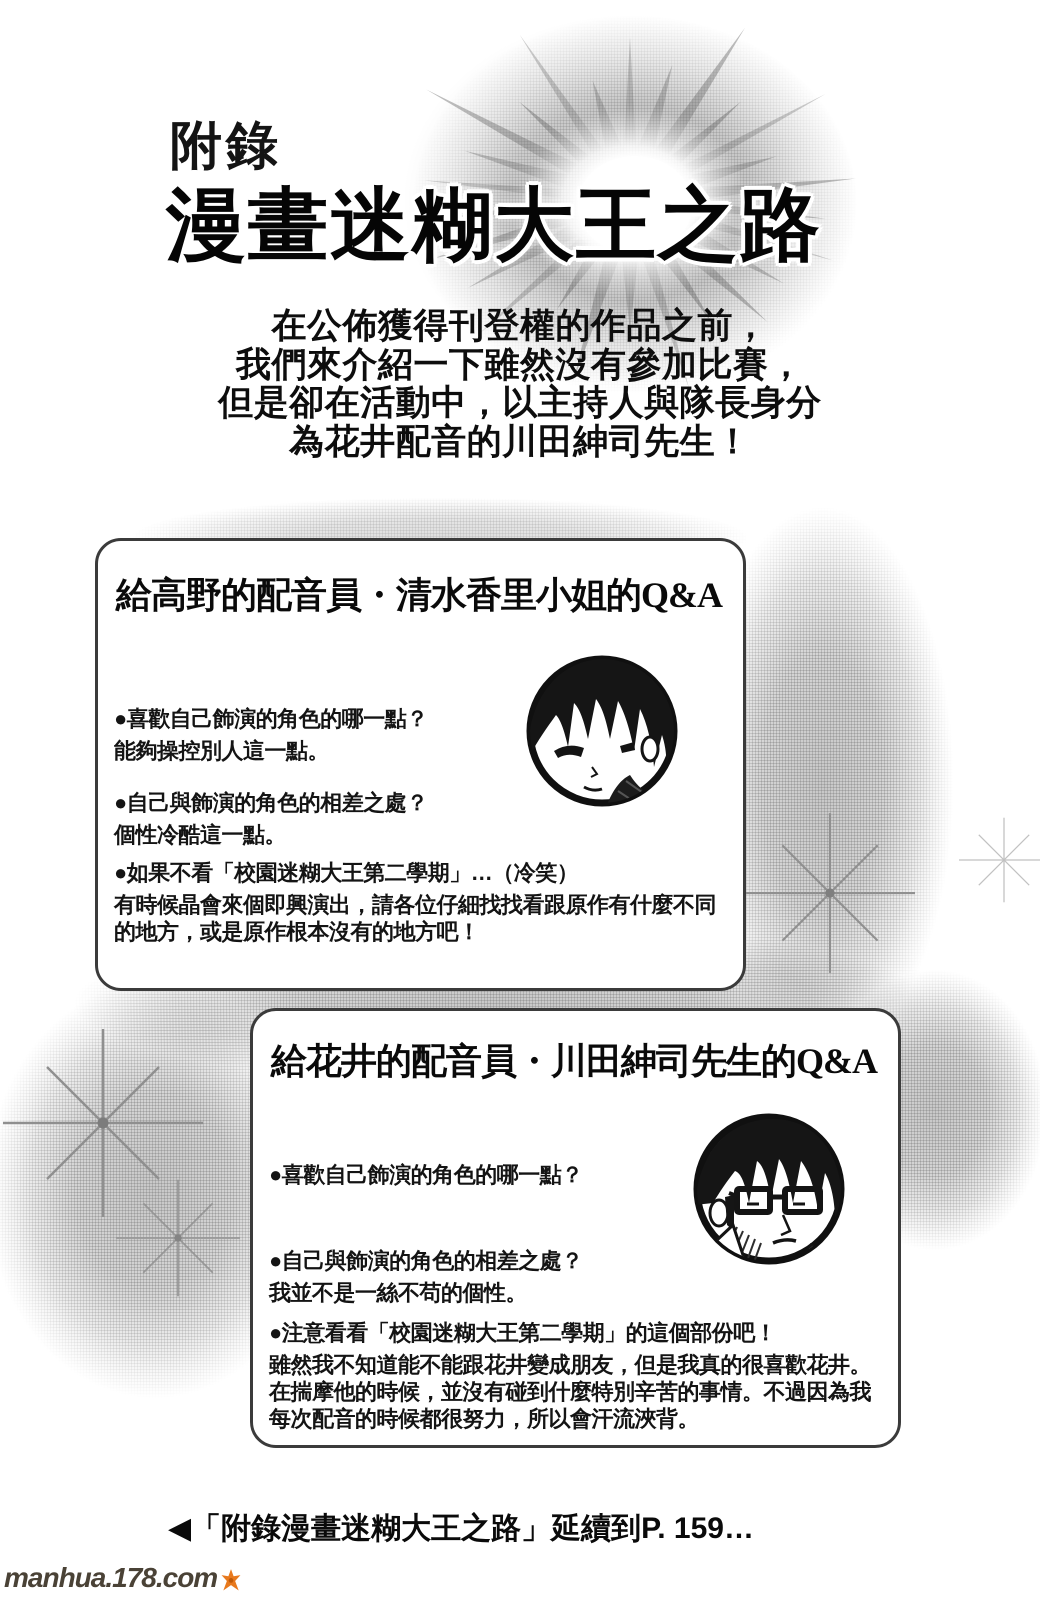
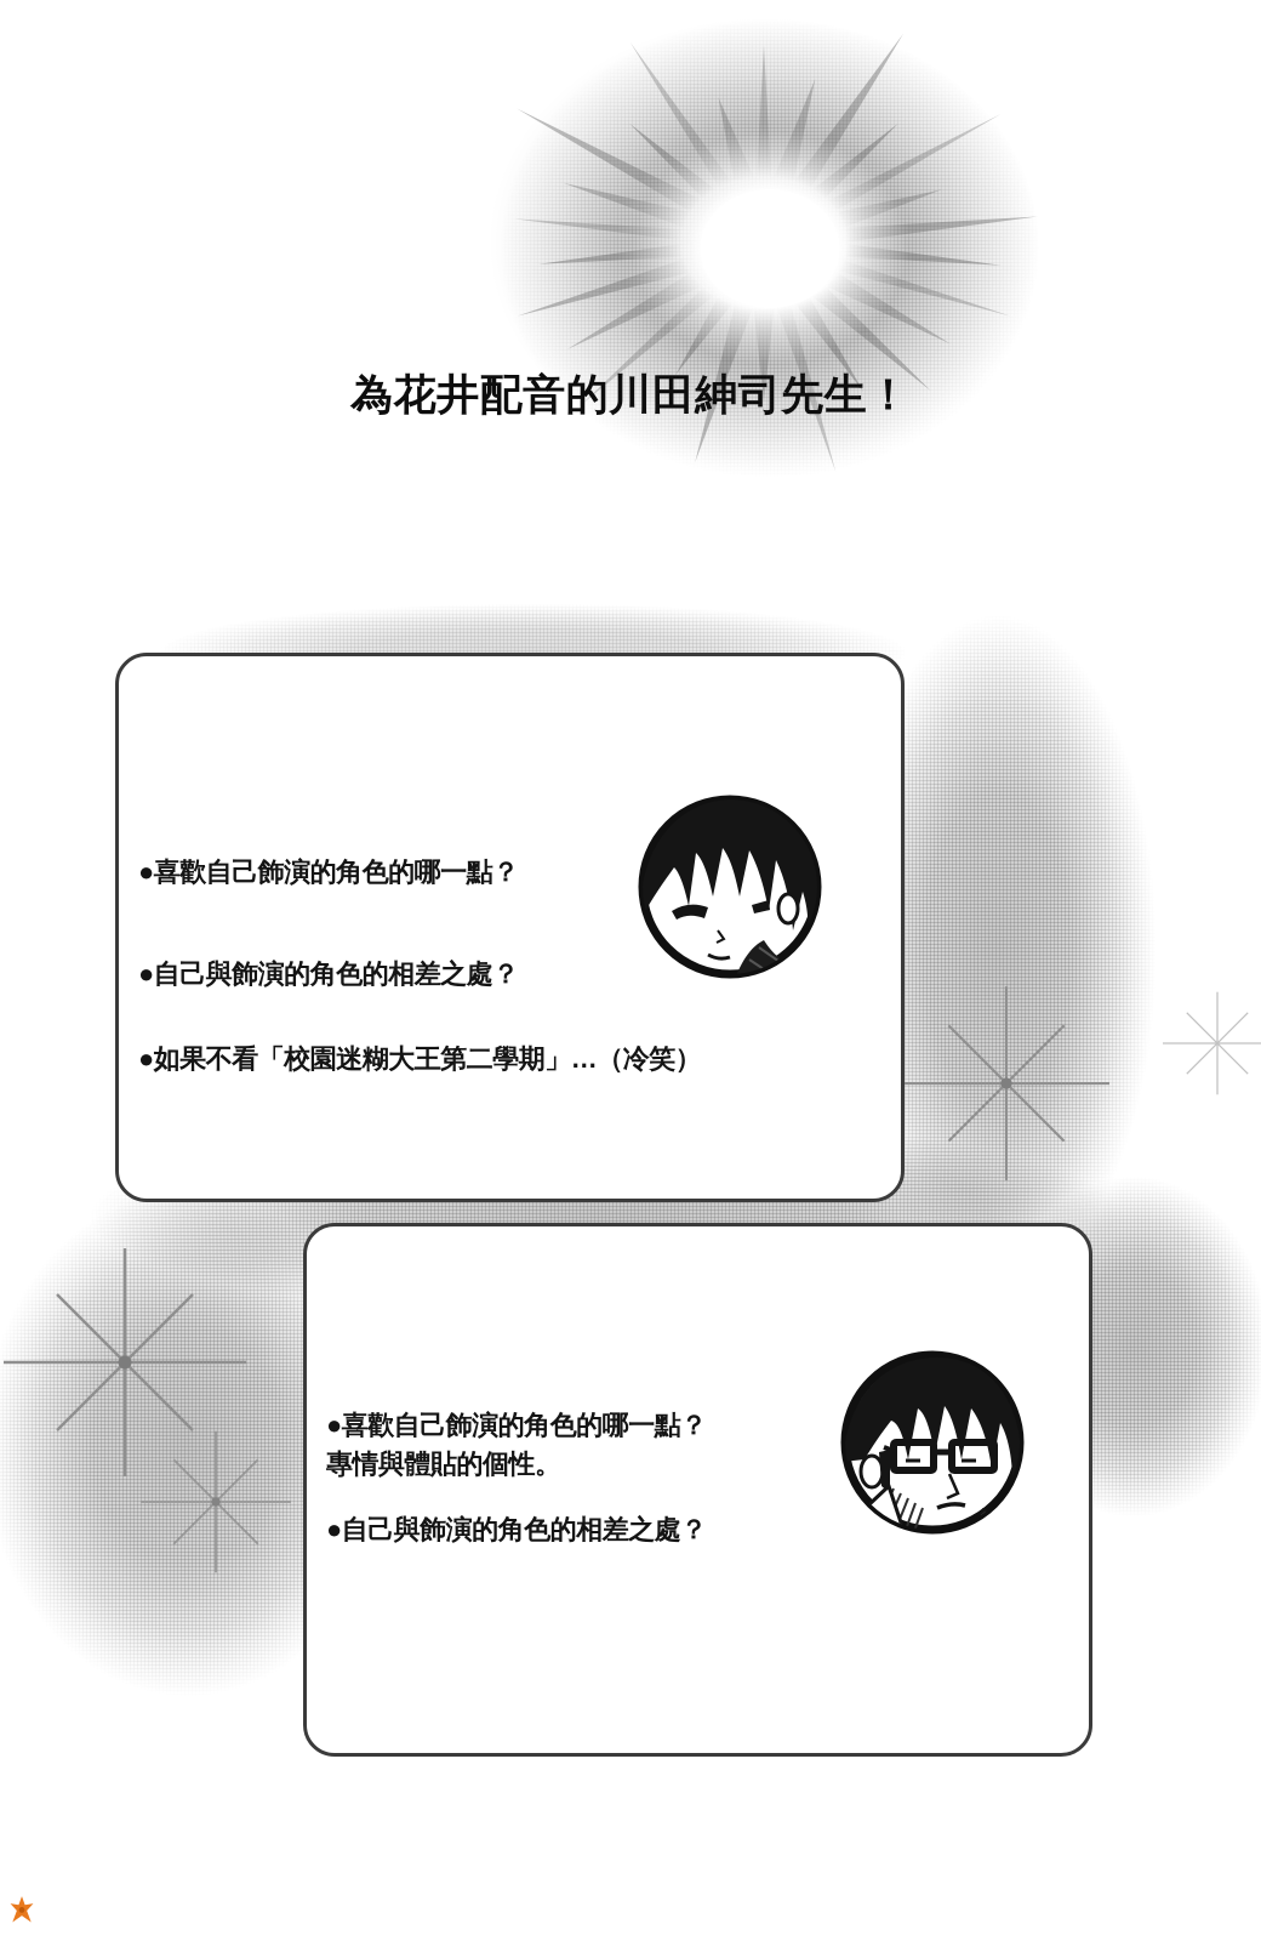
- 附錄
- 漫畫迷糊大王之路
- 在公佈獲得刊登權的作品之前，
- 我們來介紹一下雖然沒有參加比賽，
- 但是卻在活動中，以主持人與隊長身分
  為花井配音的川田紳司先生！
- 給高野的配音員・清水香里小姐的Q&A
  ●喜歡自己飾演的角色的哪一點？
- 能夠操控別人這一點。
  ●自己與飾演的角色的相差之處？
- 個性冷酷這一點。
  ●如果不看「校園迷糊大王第二學期」…（冷笑）
- 有時候晶會來個即興演出，請各位仔細找找看跟原作有什麼不同的地方，或是原作根本沒有的地方吧！
- 給花井的配音員・川田紳司先生的Q&A
  ●喜歡自己飾演的角色的哪一點？
+ 專情與體貼的個性。
  ●自己與飾演的角色的相差之處？
- 我並不是一絲不苟的個性。
- ●注意看看「校園迷糊大王第二學期」的這個部份吧！
- 雖然我不知道能不能跟花井變成朋友，但是我真的很喜歡花井。在揣摩他的時候，並沒有碰到什麼特別辛苦的事情。不過因為我每次配音的時候都很努力，所以會汗流浹背。
- ◀「附錄漫畫迷糊大王之路」延續到P. 159…
- manhua.178.com
